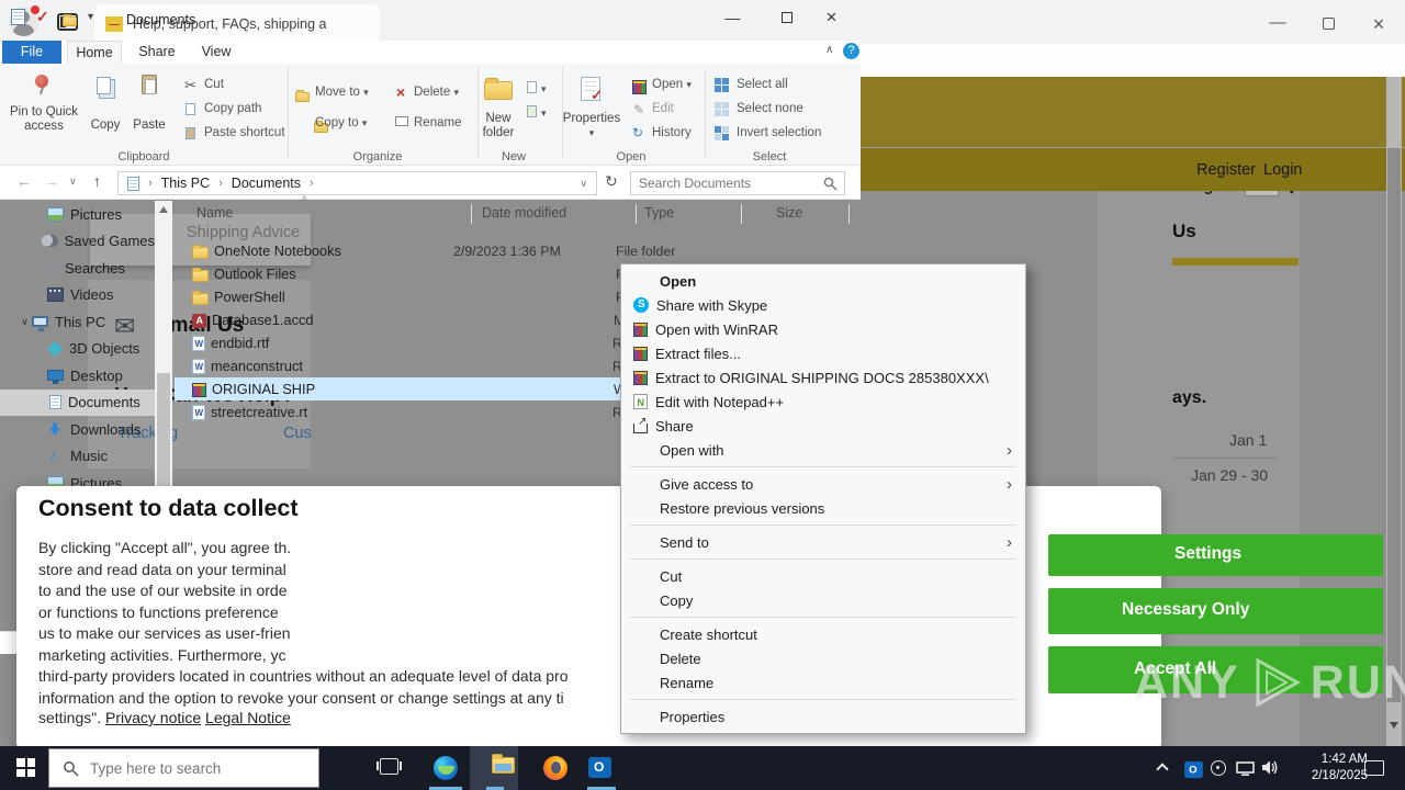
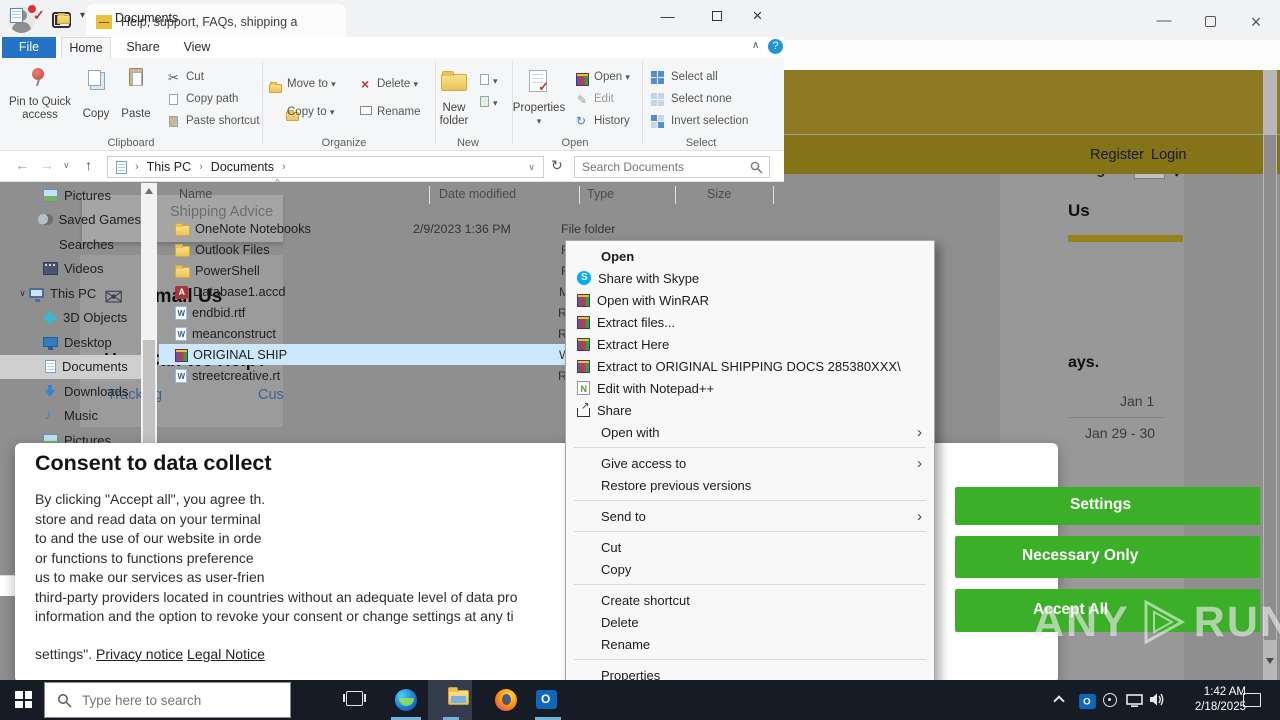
  —
  Help, support, FAQs, shipping a
  —
  ×
  Register
  Login
  Shipping Advice
  ✉
  Trackg
  Cus
  Us
  ays.
  Jan 1
  Jan 29 - 30
  Consent to data collect
  By clicking "Accept all", you agree th.
  store and read data on your terminal
  to and the use of our website in orde
  or functions to functions preference
  us to make our services as user-frien
- marketing activities. Furthermore, yc
  third-party providers located in countries without an adequate level of data pro
  information and the option to revoke your consent or change settings at any ti
  settings". Privacy notice Legal Notice
  Settings
  Necessary Only
  Accept All
  ✓
  ▾
  Documents
  —
  ×
  File
  Home
  Share
  View
  ∧
  ?
  Pin to Quick
  access
  Copy
  Paste
  ✂
  Cut
  Copy path
  Paste shortcut
  Clipboard
  Move to ▾
  Copy to ▾
  ×
  Delete ▾
  Rename
  Organize
  New
  folder
  ▾
  ▾
  New
  Properties
  ▾
  Open ▾
  ✎
  Edit
  ↻
  History
  Open
  Select all
  Select none
  Invert selection
  Select
  ←
  →
  ∨
  ↑
  ›
  This PC
  ›
  Documents
  ›
  ∨
  ↻
  Search Documents
  Pictures
  Saved Games
  Searches
  Videos
  ∨
  This PC
  3D Objects
  Desktop
  Documents
  Downloads
  Music
  Pictures
  Name
  ^
  Date modified
  Type
  Size
  OneNote Notebooks
  2/9/2023 1:36 PM
  File folder
  Outlook Files
  PowerShell
  Database1.accd
  endbid.rtf
  meanconstruct
  ORIGINAL SHIP
  streetcreative.rt
  Open
  Share with Skype
  Open with WinRAR
  Extract files...
+ Extract Here
  Extract to ORIGINAL SHIPPING DOCS 285380XXX\
  Edit with Notepad++
  Share
  Open with
  ›
  Give access to
  ›
  Restore previous versions
  Send to
  ›
  Cut
  Copy
  Create shortcut
  Delete
  Rename
  Properties
  ANY
  RUN
  Type here to search
  1:42 AM
  2/18/2025
